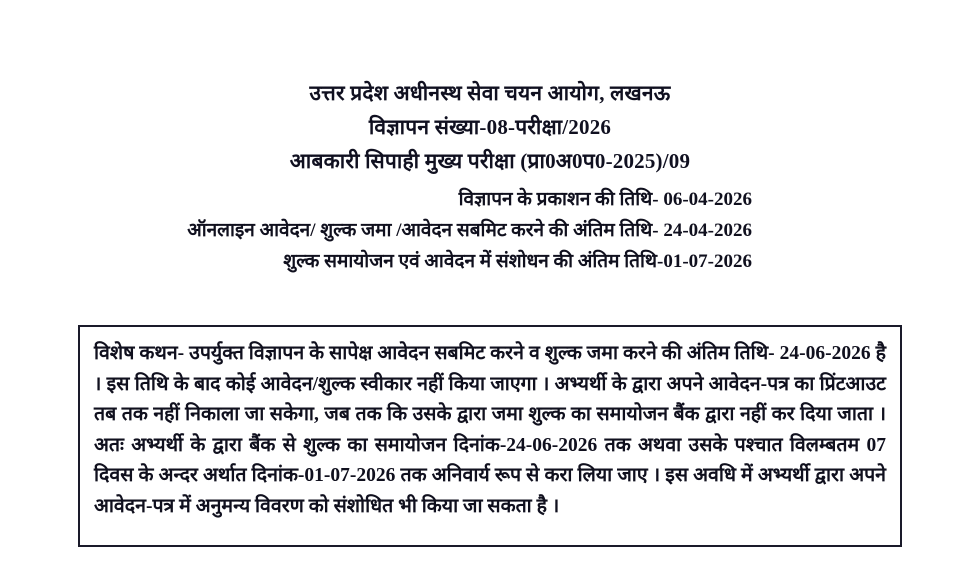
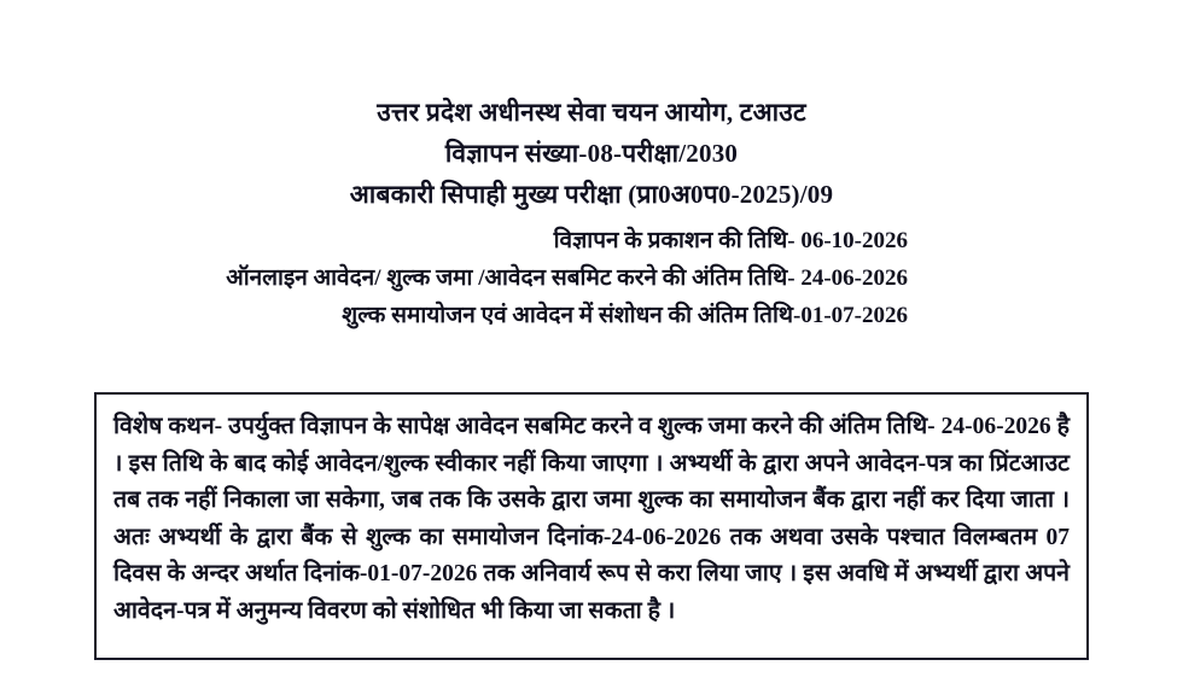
- उत्तर प्रदेश अधीनस्थ सेवा चयन आयोग, लखनऊ
+ उत्तर प्रदेश अधीनस्थ सेवा चयन आयोग, टआउट
- विज्ञापन संख्या-08-परीक्षा/2026
+ विज्ञापन संख्या-08-परीक्षा/2030
  आबकारी सिपाही मुख्य परीक्षा (प्रा0अ0प0-2025)/09
- विज्ञापन के प्रकाशन की तिथि- 06-04-2026
+ विज्ञापन के प्रकाशन की तिथि- 06-10-2026
- ऑनलाइन आवेदन/ शुल्क जमा /आवेदन सबमिट करने की अंतिम तिथि- 24-04-2026
+ ऑनलाइन आवेदन/ शुल्क जमा /आवेदन सबमिट करने की अंतिम तिथि- 24-06-2026
  शुल्क समायोजन एवं आवेदन में संशोधन की अंतिम तिथि-01-07-2026
  विशेष कथन- उपर्युक्त विज्ञापन के सापेक्ष आवेदन सबमिट करने व शुल्क जमा करने की अंतिम तिथि- 24-06-2026 है । इस तिथि के बाद कोई आवेदन/शुल्क स्वीकार नहीं किया जाएगा । अभ्यर्थी के द्वारा अपने आवेदन-पत्र का प्रिंटआउट तब तक नहीं निकाला जा सकेगा, जब तक कि उसके द्वारा जमा शुल्क का समायोजन बैंक द्वारा नहीं कर दिया जाता । अतः अभ्यर्थी के द्वारा बैंक से शुल्क का समायोजन दिनांक-24-06-2026 तक अथवा उसके पश्चात विलम्बतम 07 दिवस के अन्दर अर्थात दिनांक-01-07-2026 तक अनिवार्य रूप से करा लिया जाए । इस अवधि में अभ्यर्थी द्वारा अपने आवेदन-पत्र में अनुमन्य विवरण को संशोधित भी किया जा सकता है ।
